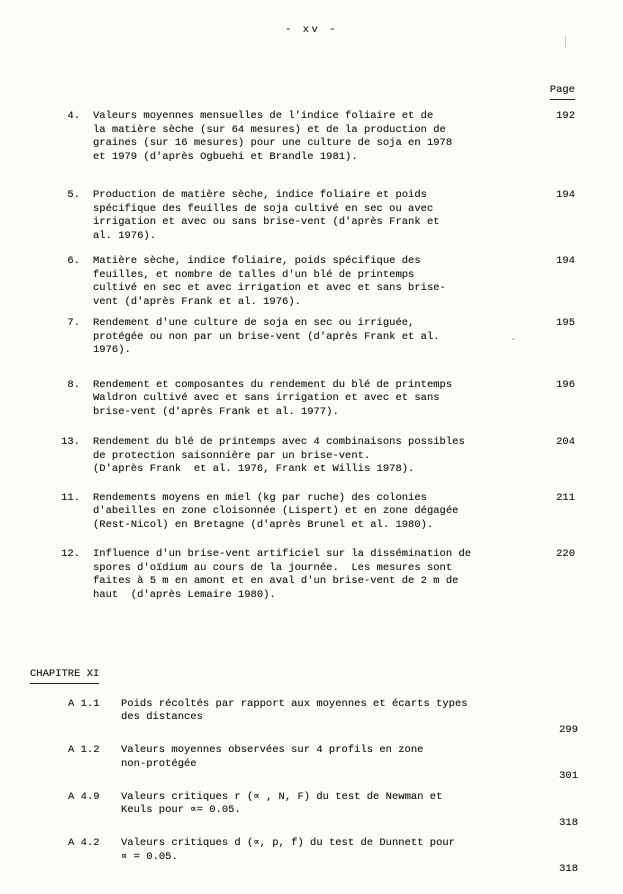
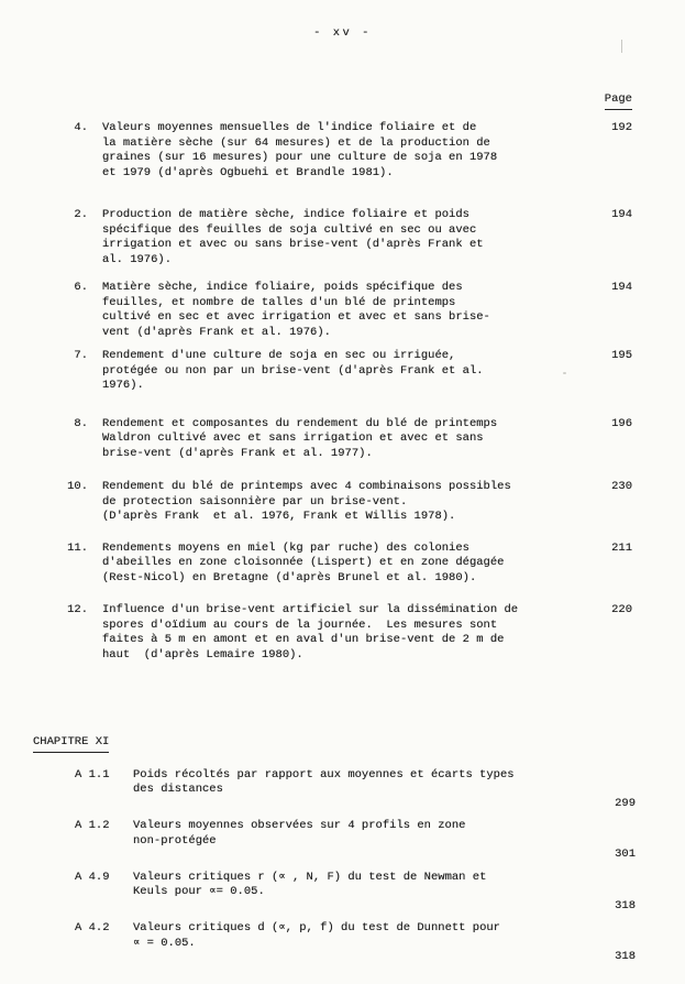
  - xv -
  Page
  4.
  Valeurs moyennes mensuelles de l'indice foliaire et de
  la matière sèche (sur 64 mesures) et de la production de
  graines (sur 16 mesures) pour une culture de soja en 1978
  et 1979 (d'après Ogbuehi et Brandle 1981).
  192
- 5.
+ 2.
  Production de matière sèche, indice foliaire et poids
  spécifique des feuilles de soja cultivé en sec ou avec
  irrigation et avec ou sans brise-vent (d'après Frank et
  al. 1976).
  194
  6.
  Matière sèche, indice foliaire, poids spécifique des
  feuilles, et nombre de talles d'un blé de printemps
  cultivé en sec et avec irrigation et avec et sans brise-
  vent (d'après Frank et al. 1976).
  194
  7.
  Rendement d'une culture de soja en sec ou irriguée,
  protégée ou non par un brise-vent (d'après Frank et al.
  1976).
  195
  8.
  Rendement et composantes du rendement du blé de printemps
  Waldron cultivé avec et sans irrigation et avec et sans
  brise-vent (d'après Frank et al. 1977).
  196
- 13.
+ 10.
  Rendement du blé de printemps avec 4 combinaisons possibles
  de protection saisonnière par un brise-vent.
  (D'après Frank et al. 1976, Frank et Willis 1978).
- 204
+ 230
  11.
  Rendements moyens en miel (kg par ruche) des colonies
  d'abeilles en zone cloisonnée (Lispert) et en zone dégagée
  (Rest-Nicol) en Bretagne (d'après Brunel et al. 1980).
  211
  12.
  Influence d'un brise-vent artificiel sur la dissémination de
  spores d'oïdium au cours de la journée. Les mesures sont
  faites à 5 m en amont et en aval d'un brise-vent de 2 m de
  haut (d'après Lemaire 1980).
  220
  CHAPITRE XI
  A 1.1
  Poids récoltés par rapport aux moyennes et écarts types
  des distances
  299
  A 1.2
  Valeurs moyennes observées sur 4 profils en zone
  non-protégée
  301
  A 4.9
  Valeurs critiques r (∝ , N, F) du test de Newman et
  Keuls pour ∝= 0.05.
  318
  A 4.2
  Valeurs critiques d (∝, p, f) du test de Dunnett pour
  ∝ = 0.05.
  318
